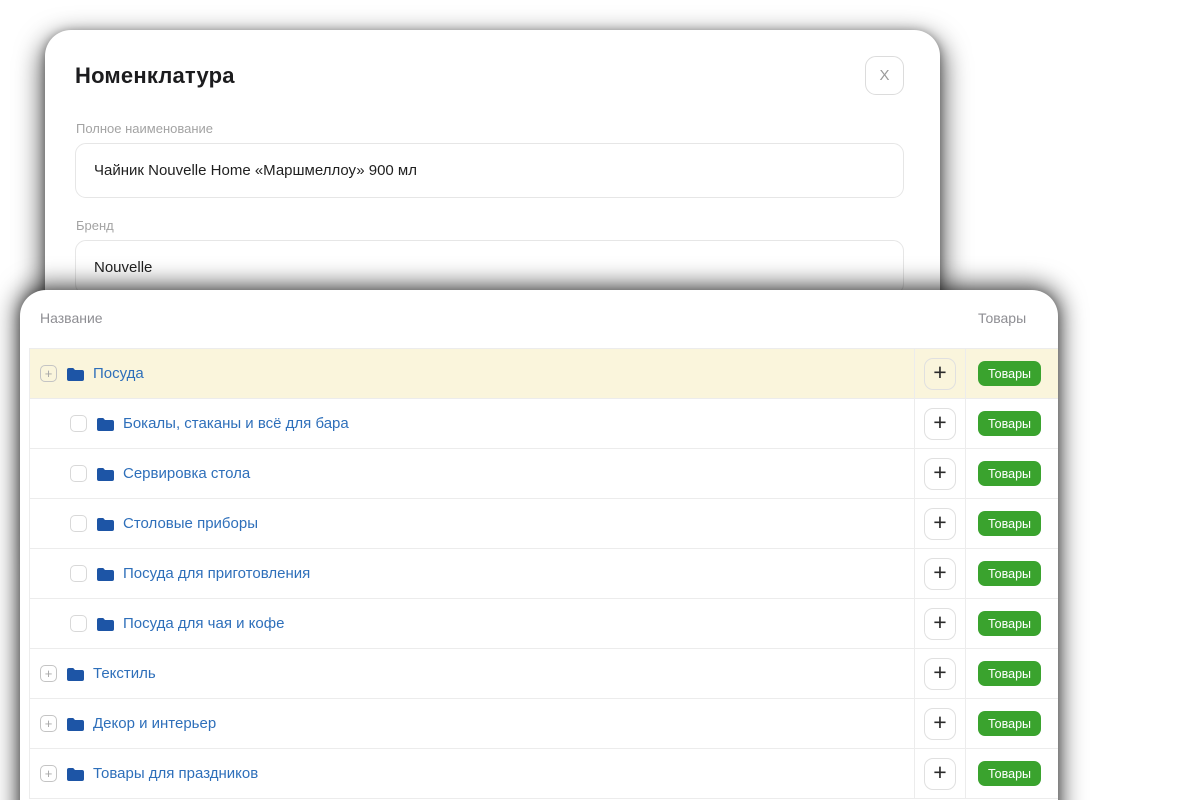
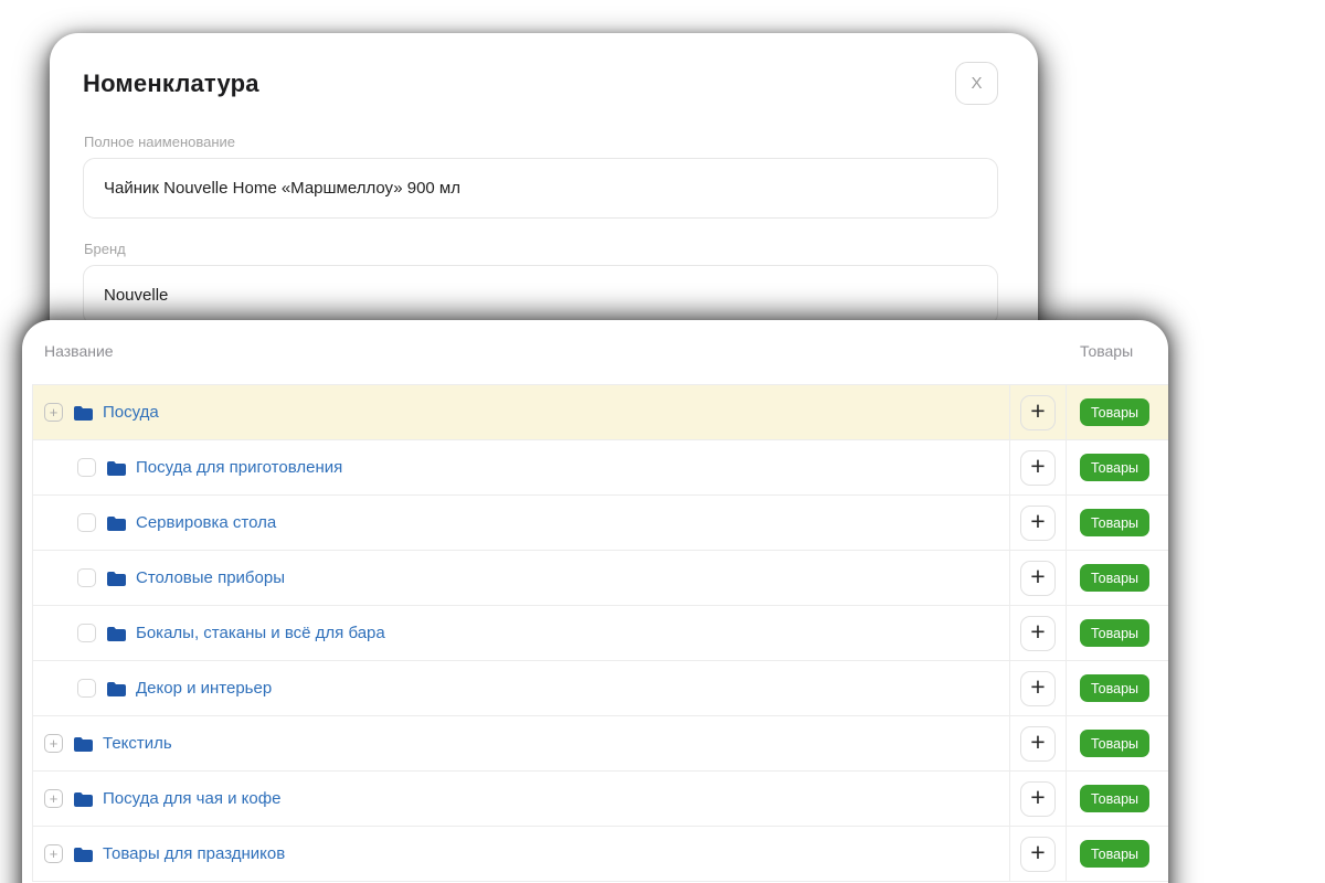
  Номенклатура
  X
  Полное наименование
  Чайник Nouvelle Home «Маршмеллоу» 900 мл
  Бренд
  Nouvelle
  Название
  Товары
  +
  Посуда
  +
  Товары
- Бокалы, стаканы и всё для бара
+ Посуда для приготовления
  +
  Товары
  Сервировка стола
  +
  Товары
  Столовые приборы
  +
  Товары
- Посуда для приготовления
+ Бокалы, стаканы и всё для бара
  +
  Товары
- Посуда для чая и кофе
+ Декор и интерьер
  +
  Товары
  +
  Текстиль
  +
  Товары
  +
- Декор и интерьер
+ Посуда для чая и кофе
  +
  Товары
  +
  Товары для праздников
  +
  Товары
